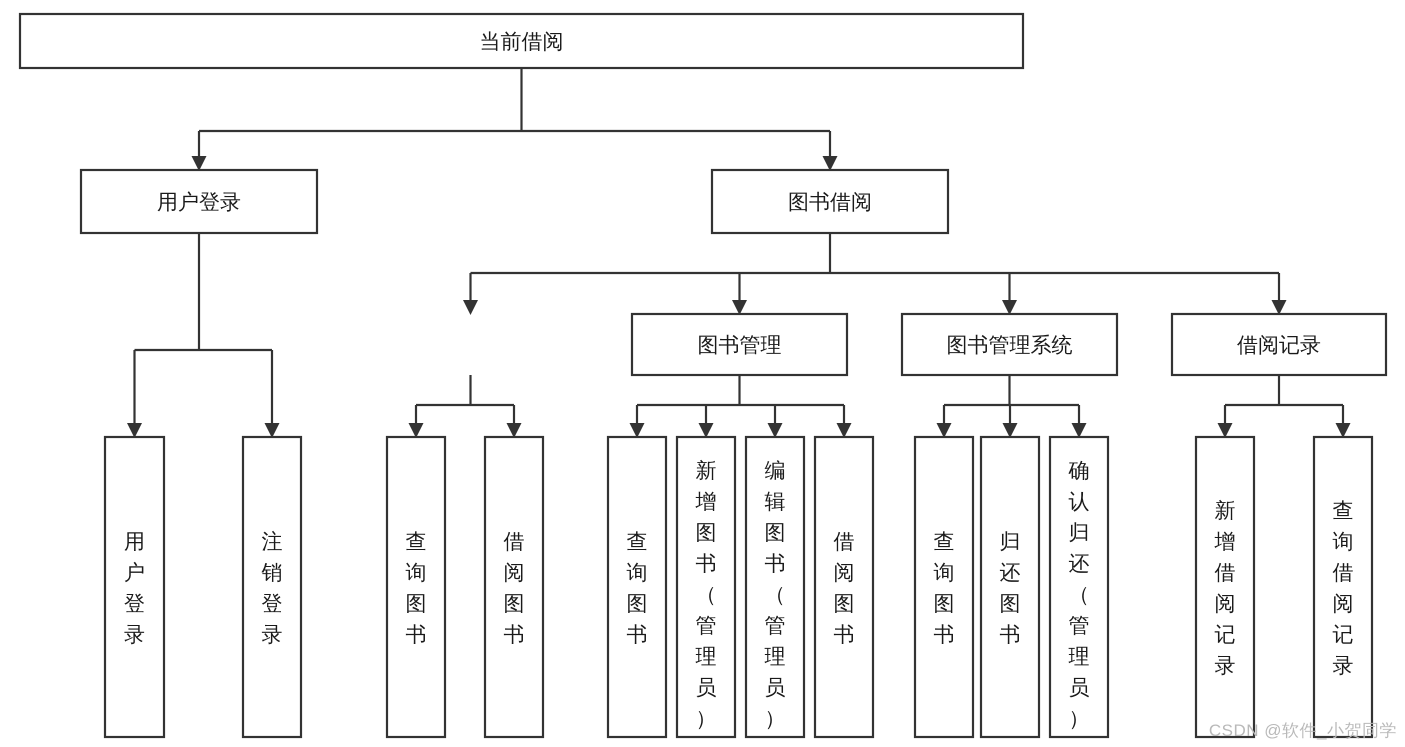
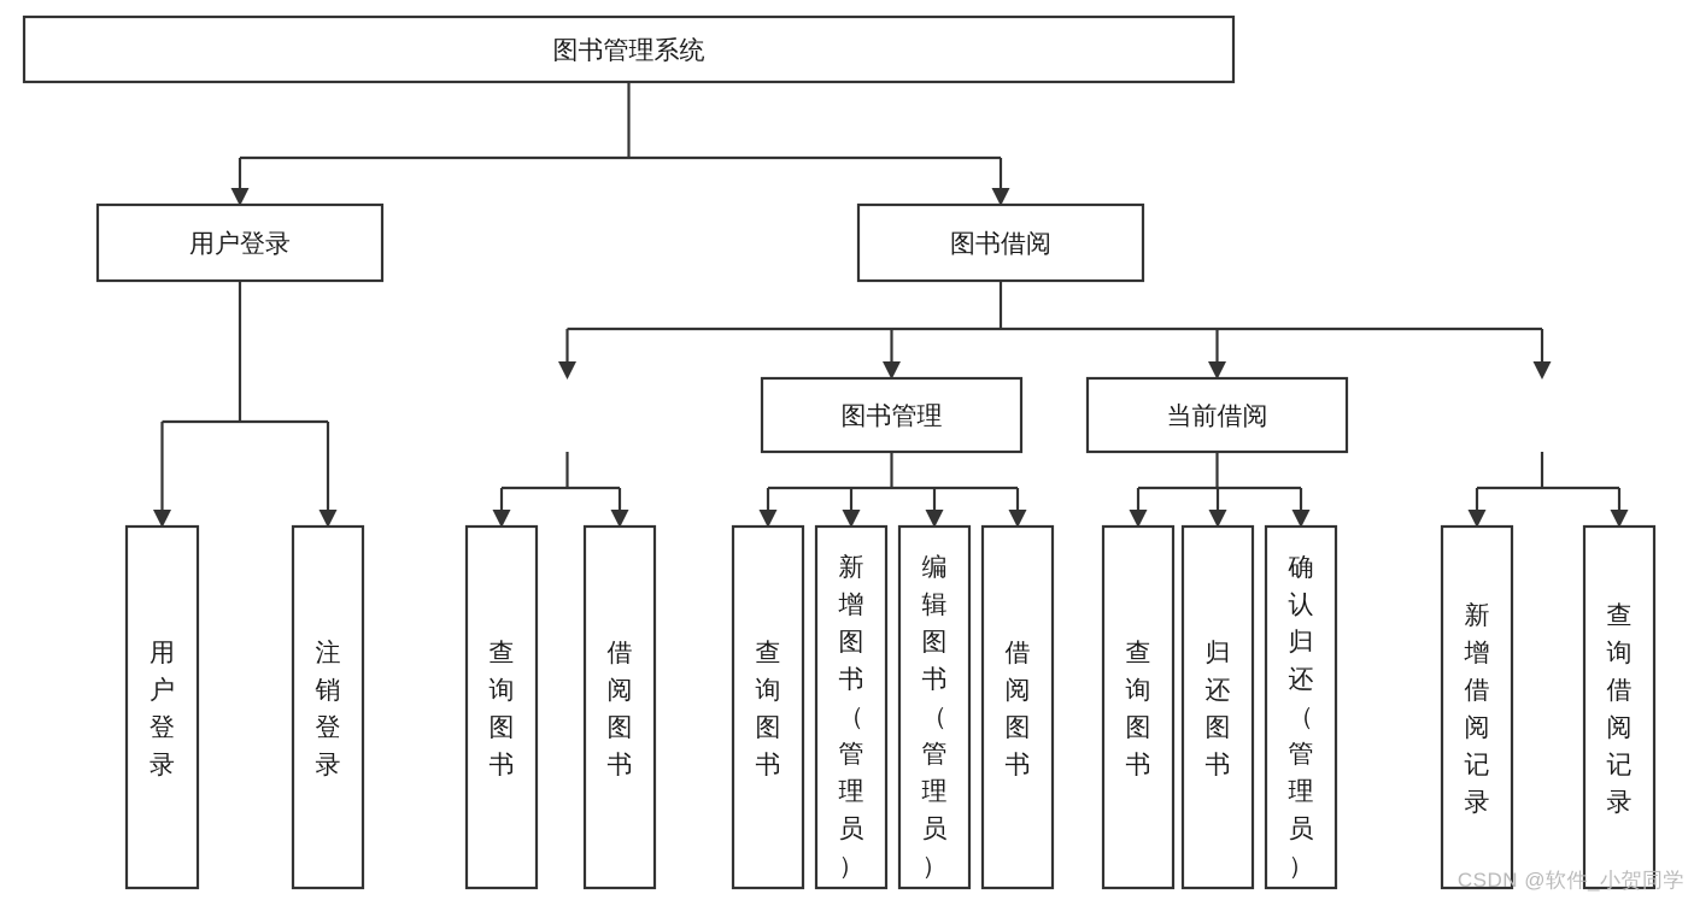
- 当前借阅
+ 图书管理系统
  用户登录
  图书借阅
  图书管理
- 图书管理系统
+ 当前借阅
- 借阅记录
  用户登录
  注销登录
  查询图书
  借阅图书
  查询图书
  新增图书（管理员）
  编辑图书（管理员）
  借阅图书
  查询图书
  归还图书
  确认归还（管理员）
  新增借阅记录
  查询借阅记录
  CSDN @软件_小贺同学
